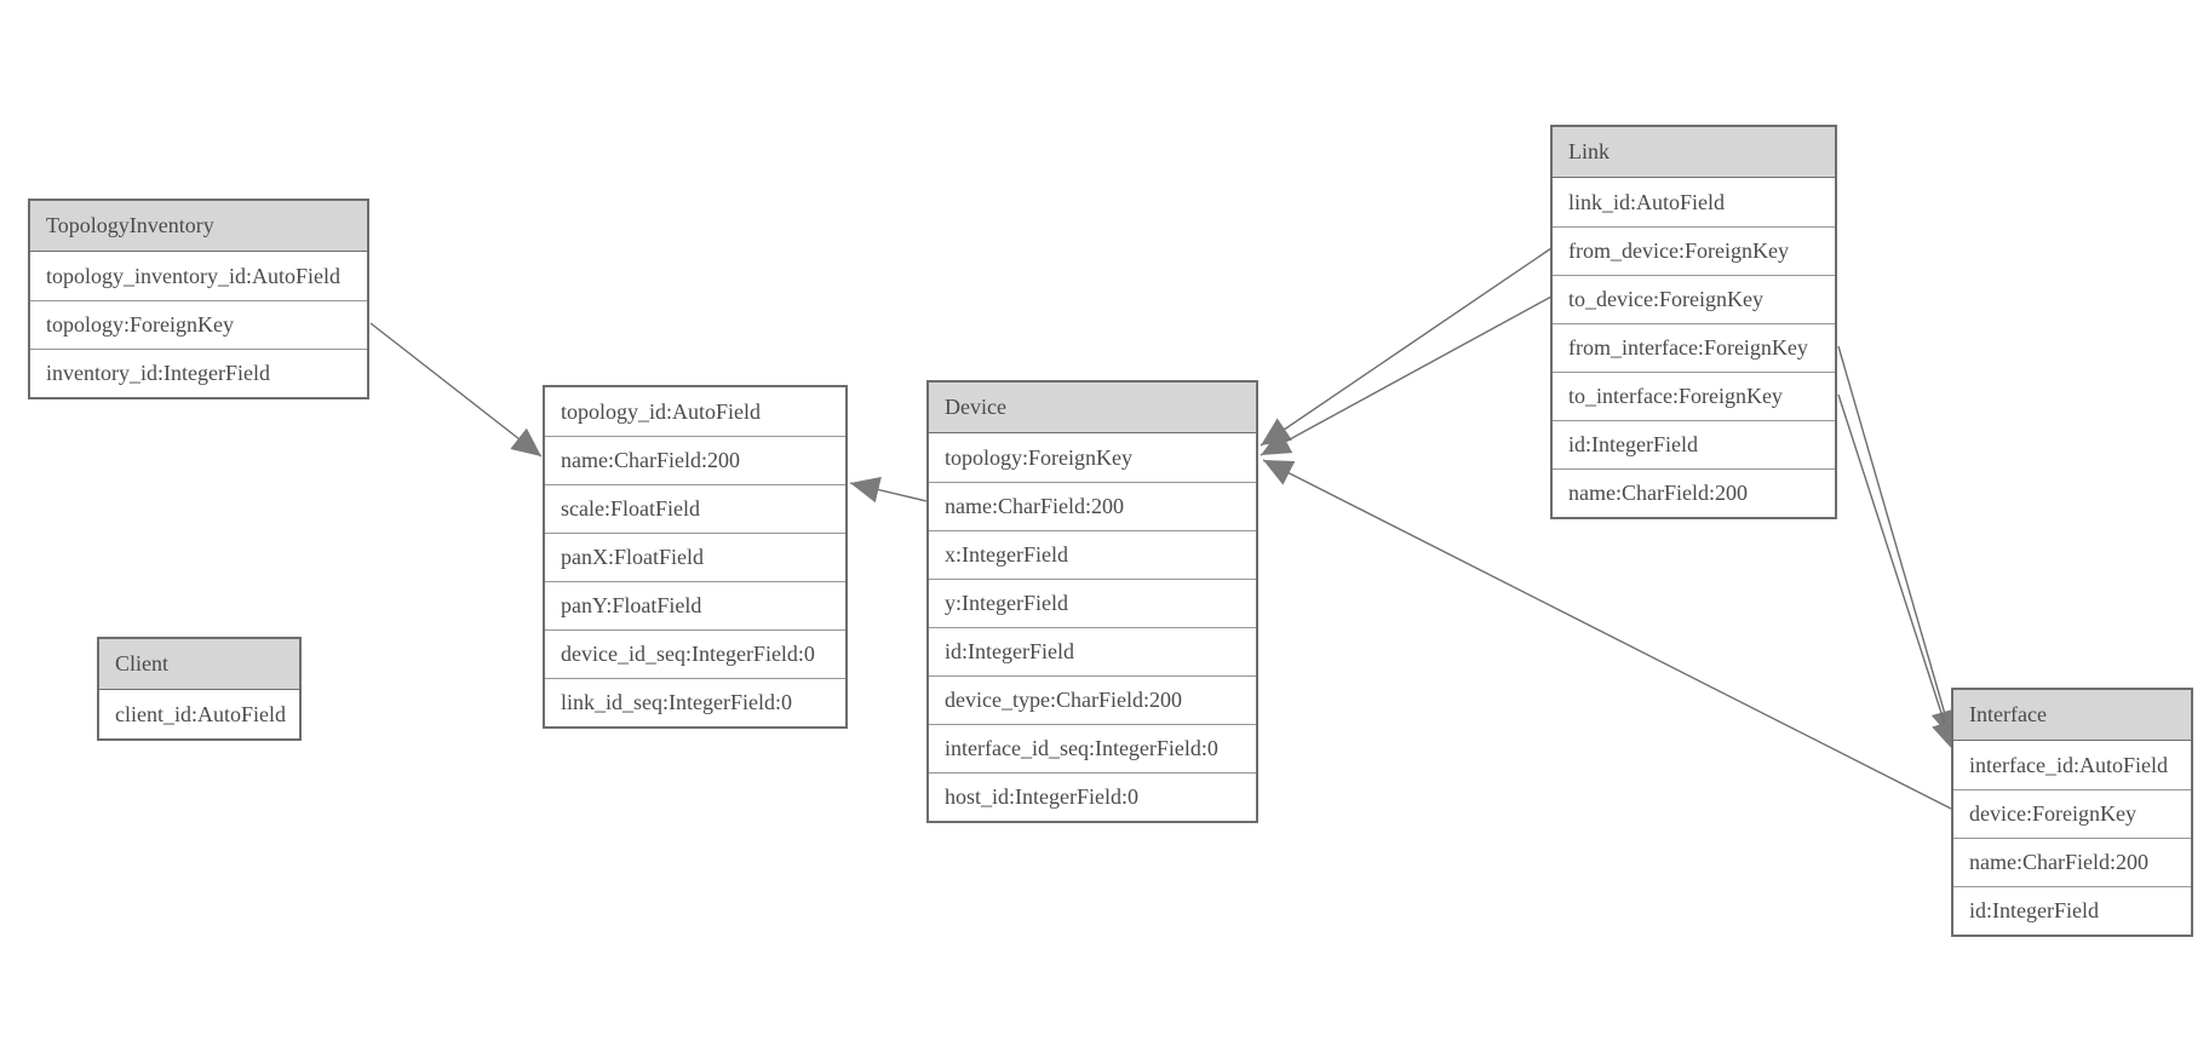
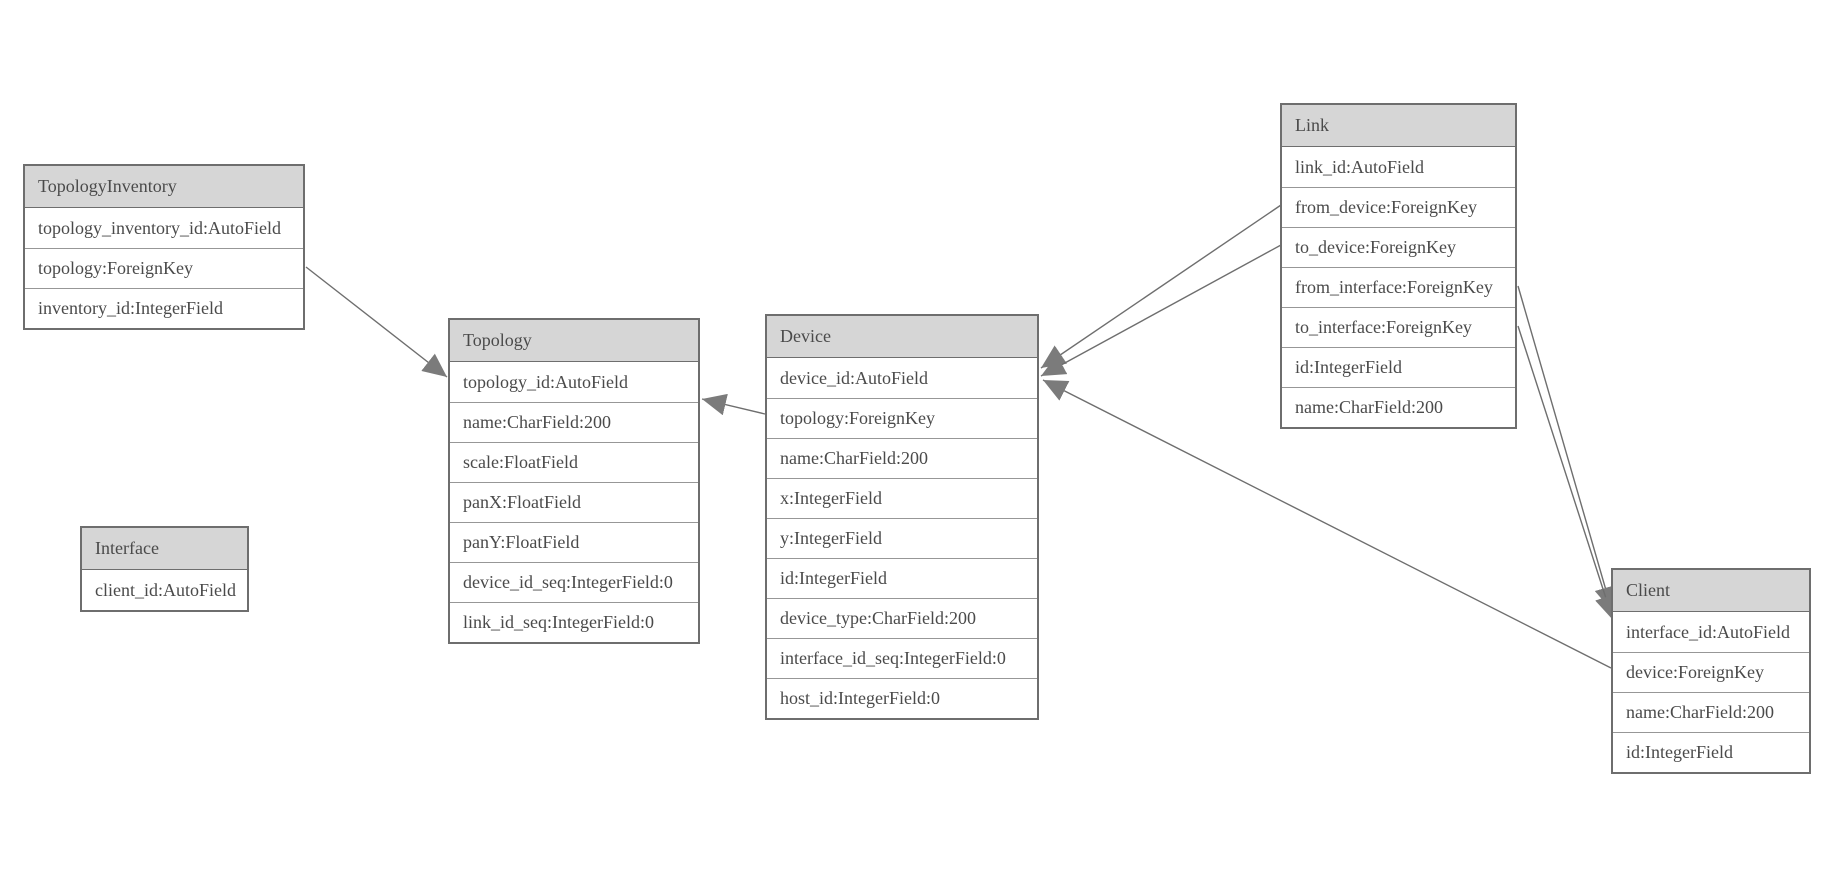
  TopologyInventory
  topology_inventory_id:AutoField
  topology:ForeignKey
  inventory_id:IntegerField
+ Topology
  topology_id:AutoField
  name:CharField:200
  scale:FloatField
  panX:FloatField
  panY:FloatField
  device_id_seq:IntegerField:0
  link_id_seq:IntegerField:0
- Client
+ Interface
  client_id:AutoField
  Device
+ device_id:AutoField
  topology:ForeignKey
  name:CharField:200
  x:IntegerField
  y:IntegerField
  id:IntegerField
  device_type:CharField:200
  interface_id_seq:IntegerField:0
  host_id:IntegerField:0
  Link
  link_id:AutoField
  from_device:ForeignKey
  to_device:ForeignKey
  from_interface:ForeignKey
  to_interface:ForeignKey
  id:IntegerField
  name:CharField:200
- Interface
+ Client
  interface_id:AutoField
  device:ForeignKey
  name:CharField:200
  id:IntegerField
